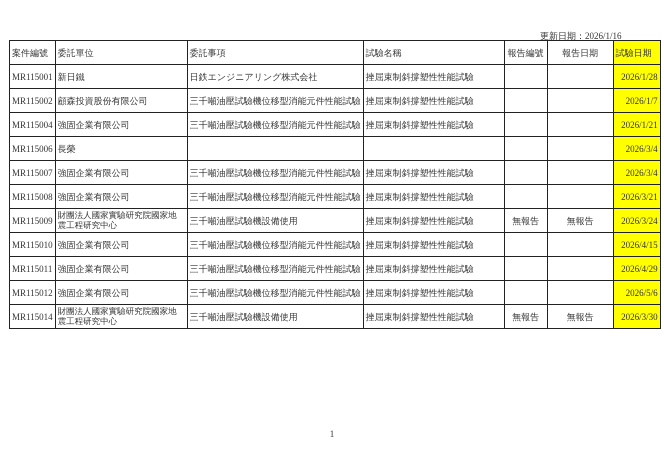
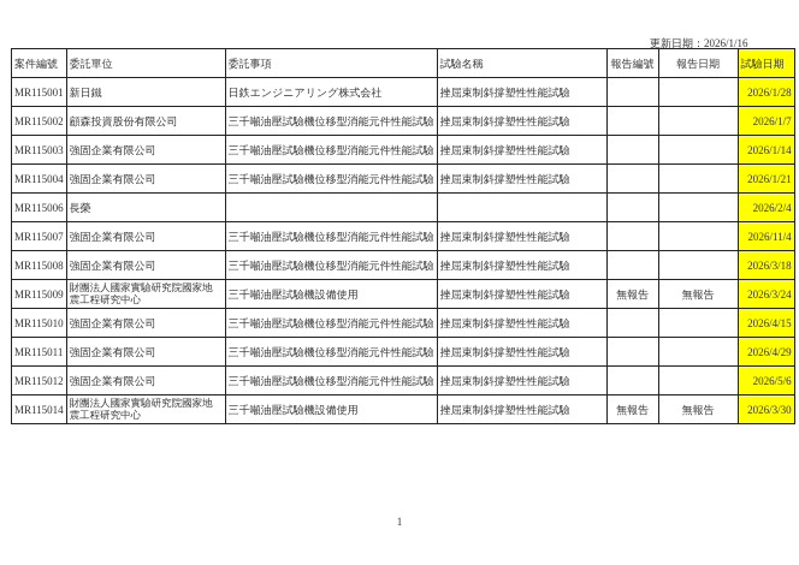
  更新日期：2026/1/16
  案件編號	委託單位	委託事項	試驗名稱	報告編號	報告日期	試驗日期
  MR115001	新日鐵	日鉄エンジニアリング株式会社	挫屈束制斜撐塑性性能試驗			2026/1/28
  MR115002	顧森投資股份有限公司	三千噸油壓試驗機位移型消能元件性能試驗	挫屈束制斜撐塑性性能試驗			2026/1/7
+ MR115003	強固企業有限公司	三千噸油壓試驗機位移型消能元件性能試驗	挫屈束制斜撐塑性性能試驗			2026/1/14
  MR115004	強固企業有限公司	三千噸油壓試驗機位移型消能元件性能試驗	挫屈束制斜撐塑性性能試驗			2026/1/21
- MR115006	長榮					2026/3/4
+ MR115006	長榮					2026/2/4
- MR115007	強固企業有限公司	三千噸油壓試驗機位移型消能元件性能試驗	挫屈束制斜撐塑性性能試驗			2026/3/4
+ MR115007	強固企業有限公司	三千噸油壓試驗機位移型消能元件性能試驗	挫屈束制斜撐塑性性能試驗			2026/11/4
- MR115008	強固企業有限公司	三千噸油壓試驗機位移型消能元件性能試驗	挫屈束制斜撐塑性性能試驗			2026/3/21
+ MR115008	強固企業有限公司	三千噸油壓試驗機位移型消能元件性能試驗	挫屈束制斜撐塑性性能試驗			2026/3/18
  MR115009	財團法人國家實驗研究院國家地震工程研究中心	三千噸油壓試驗機設備使用	挫屈束制斜撐塑性性能試驗	無報告	無報告	2026/3/24
  MR115010	強固企業有限公司	三千噸油壓試驗機位移型消能元件性能試驗	挫屈束制斜撐塑性性能試驗			2026/4/15
  MR115011	強固企業有限公司	三千噸油壓試驗機位移型消能元件性能試驗	挫屈束制斜撐塑性性能試驗			2026/4/29
  MR115012	強固企業有限公司	三千噸油壓試驗機位移型消能元件性能試驗	挫屈束制斜撐塑性性能試驗			2026/5/6
  MR115014	財團法人國家實驗研究院國家地震工程研究中心	三千噸油壓試驗機設備使用	挫屈束制斜撐塑性性能試驗	無報告	無報告	2026/3/30
  1
